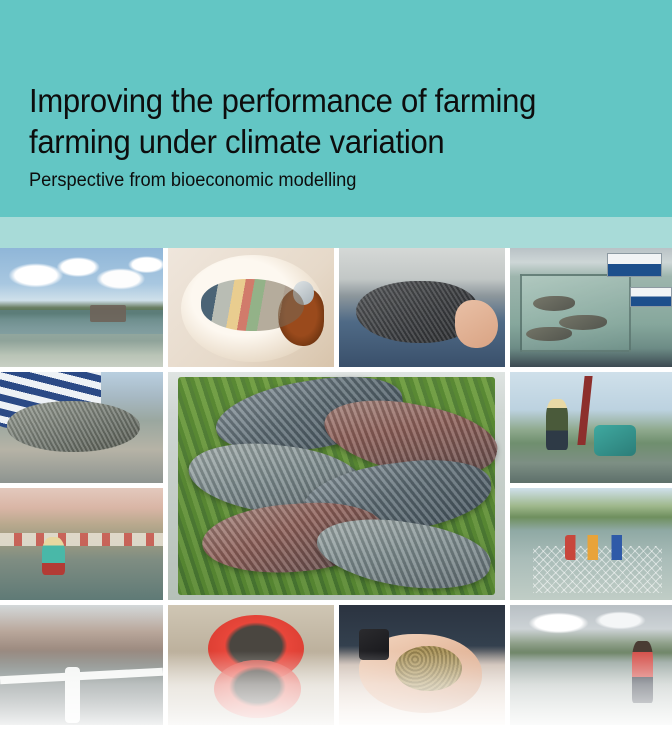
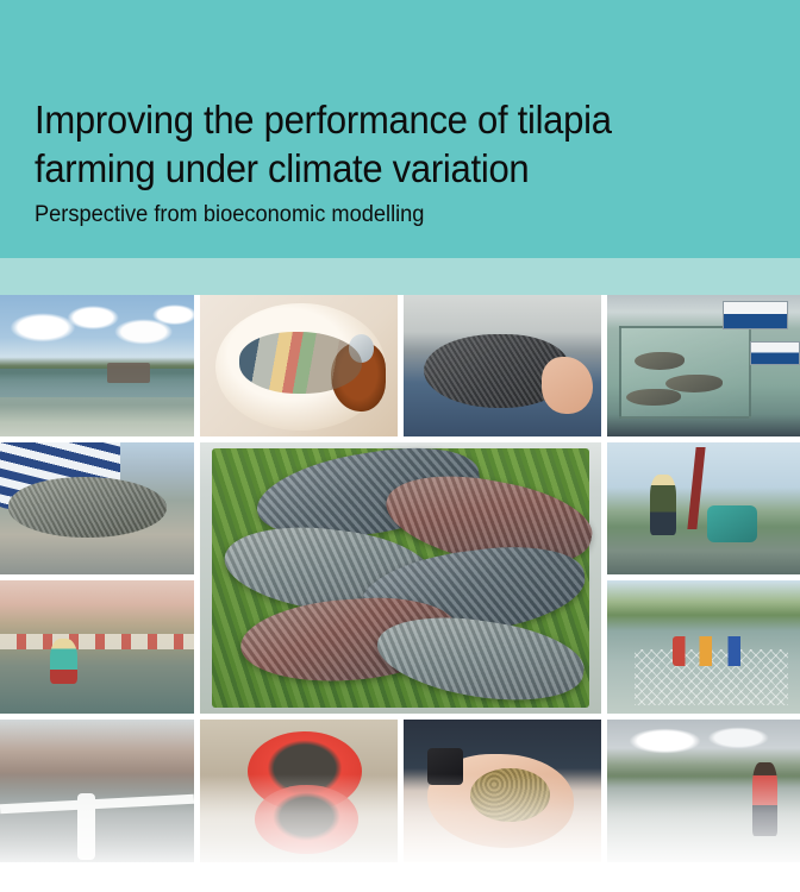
- Improving the performance of farming
+ Improving the performance of tilapia
  farming under climate variation
  Perspective from bioeconomic modelling
